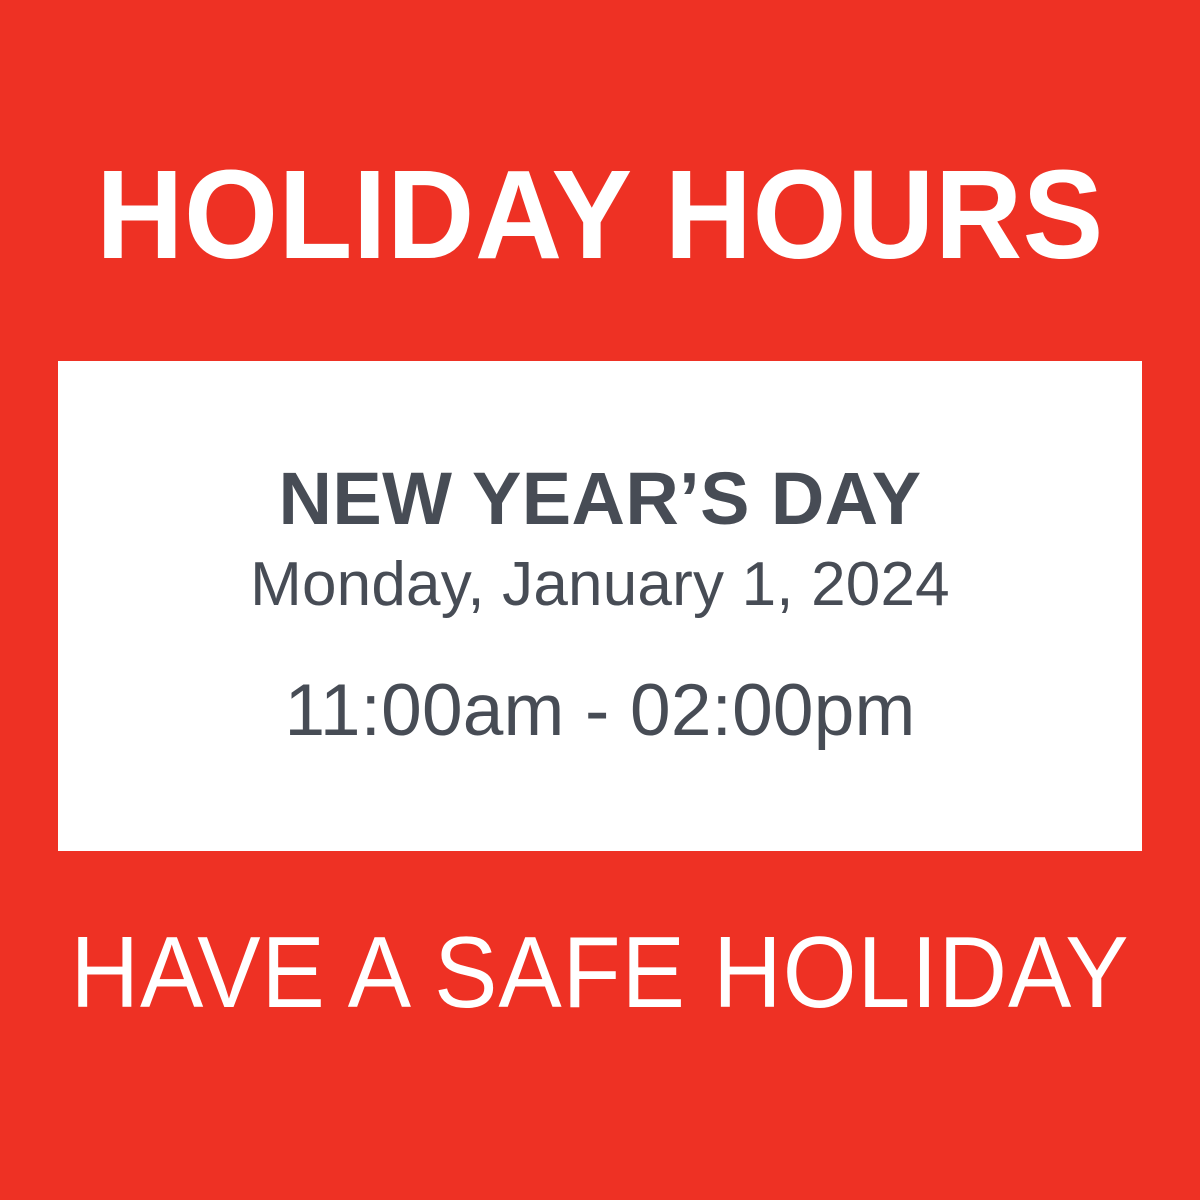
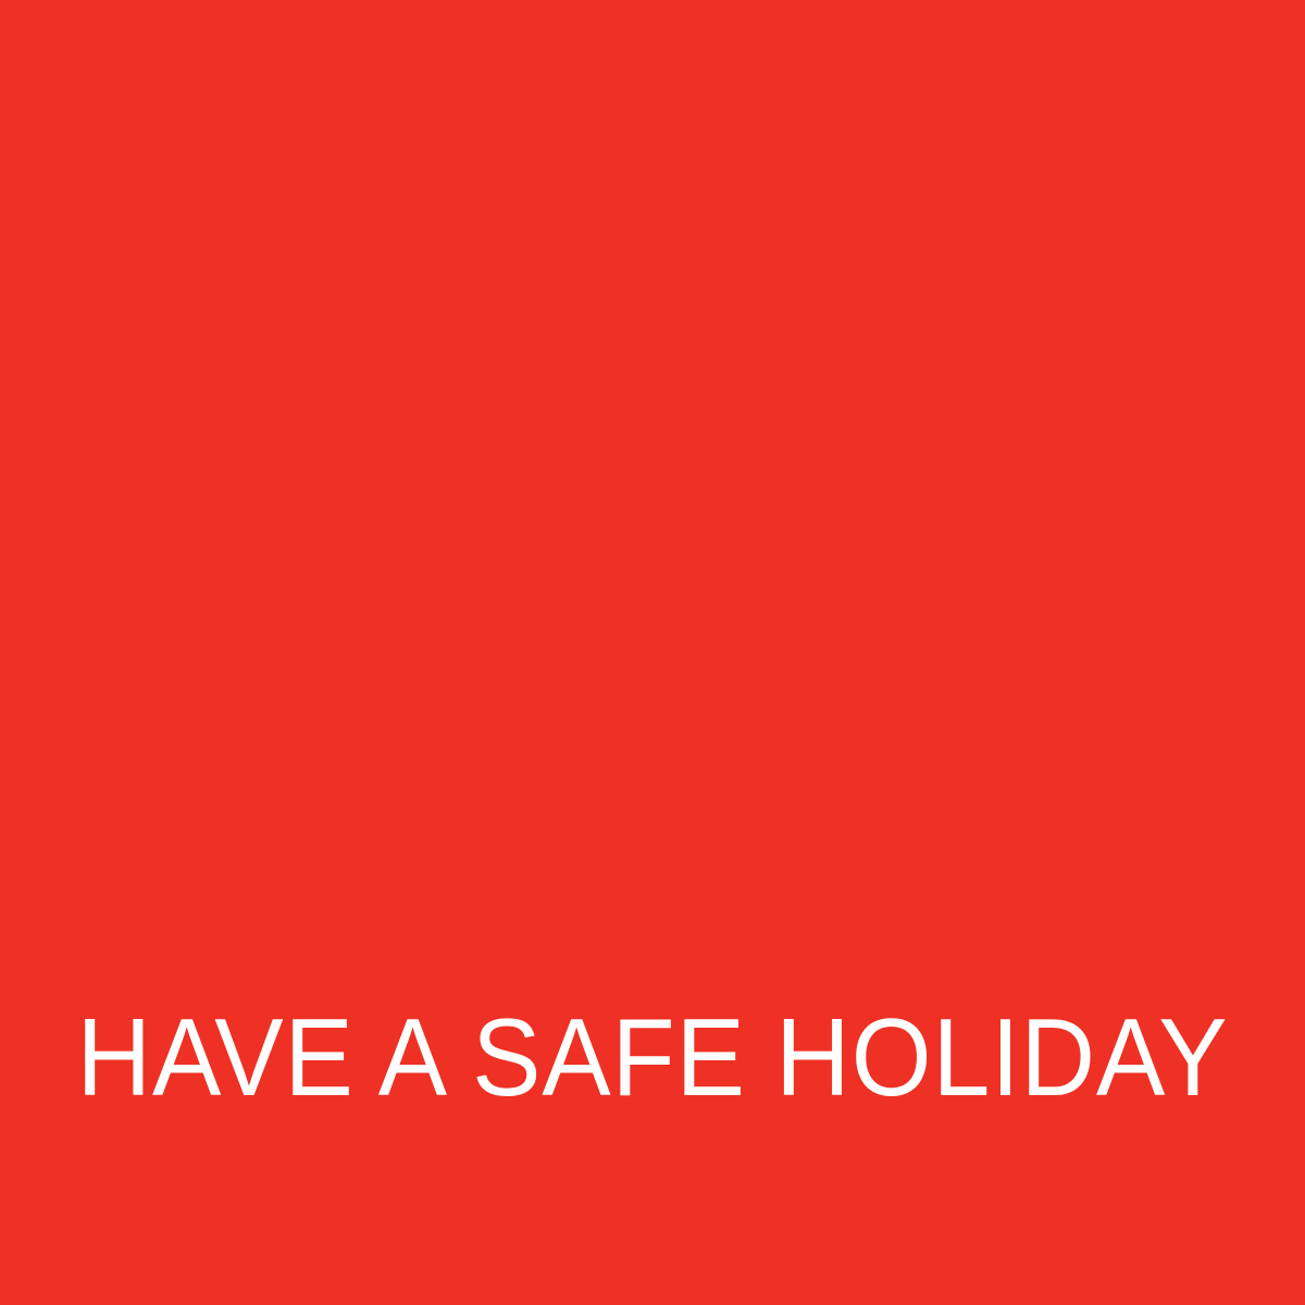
- HOLIDAY HOURS
- NEW YEAR’S DAY
- Monday, January 1, 2024
- 11:00am - 02:00pm
  HAVE A SAFE HOLIDAY
